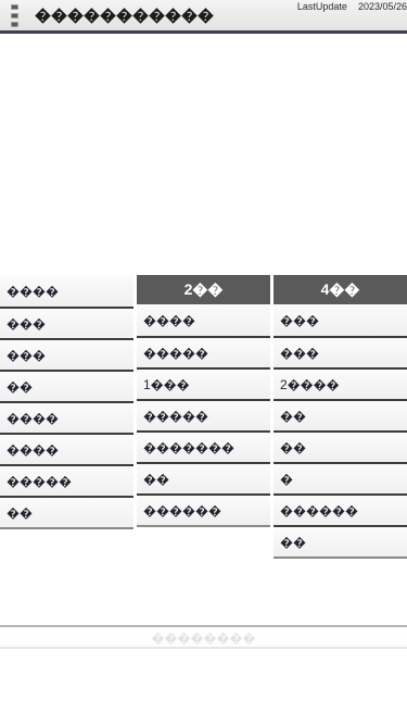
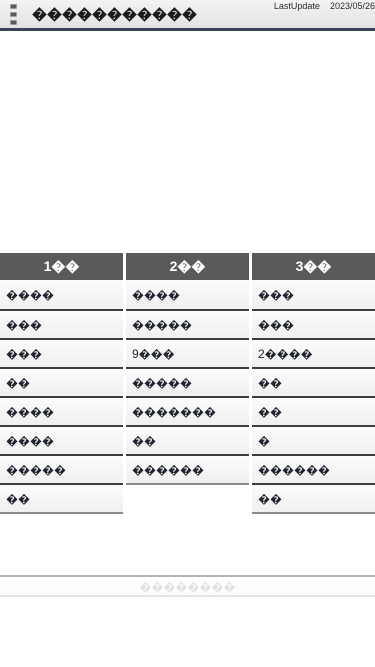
  �����������
  LastUpdate
  2023/05/26
+ 1��
  ����
  ���
  ���
  ��
  ����
  ����
  �����
  ��
  2��
  ����
  �����
- 1���
+ 9���
  �����
  �������
  ��
  ������
- 4��
+ 3��
  ���
  ���
  2����
  ��
  ��
  �
  ������
  ��
  ��������
